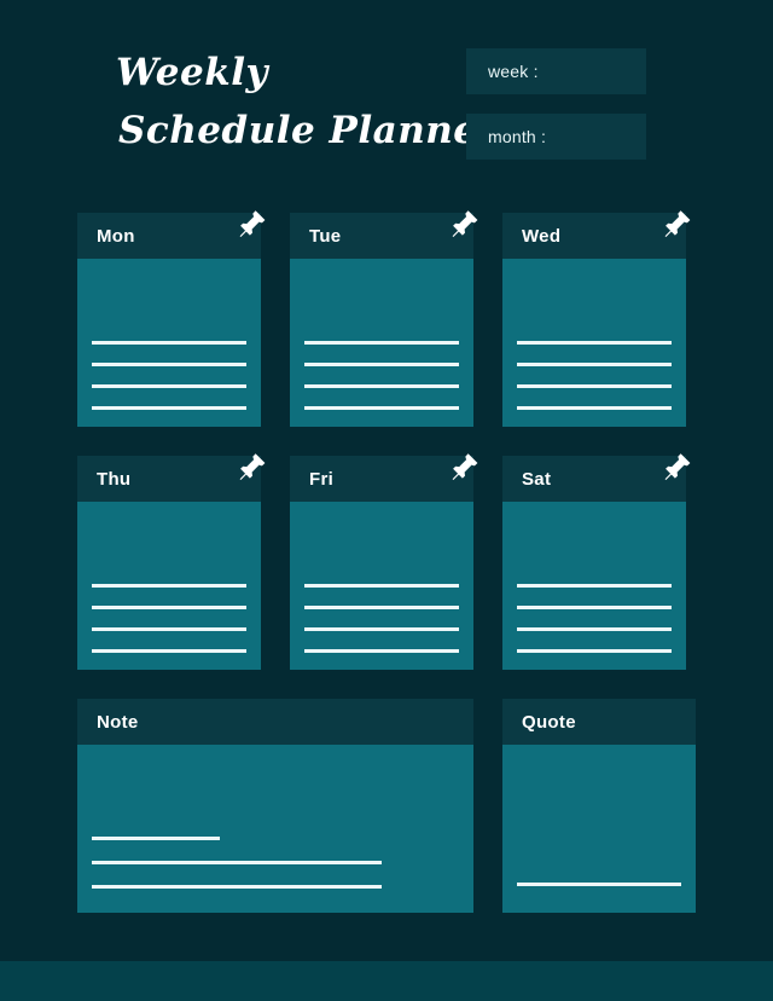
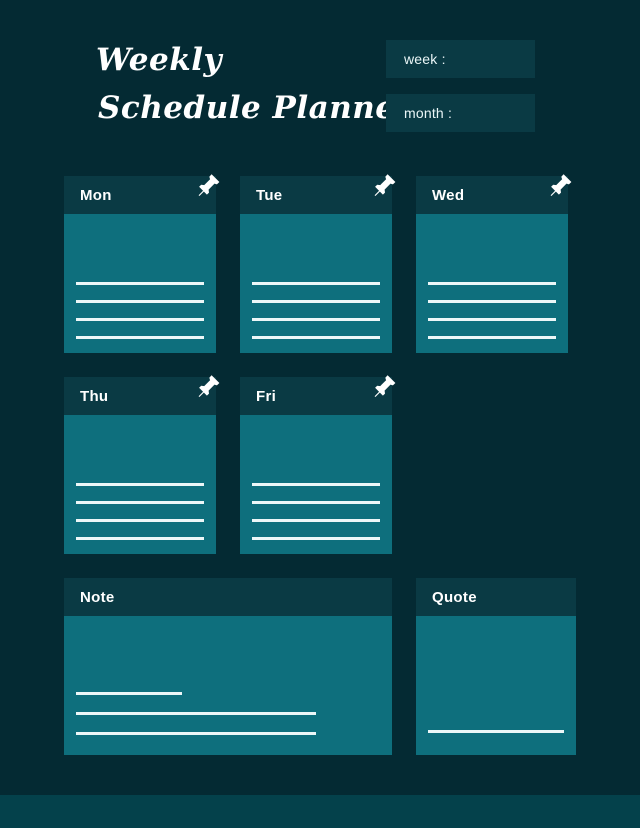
  Weekly
  Schedule Plann
  week :
  month :
  Mon
  Tue
  Wed
  Thu
  Fri
- Sat
  Note
  Quote
